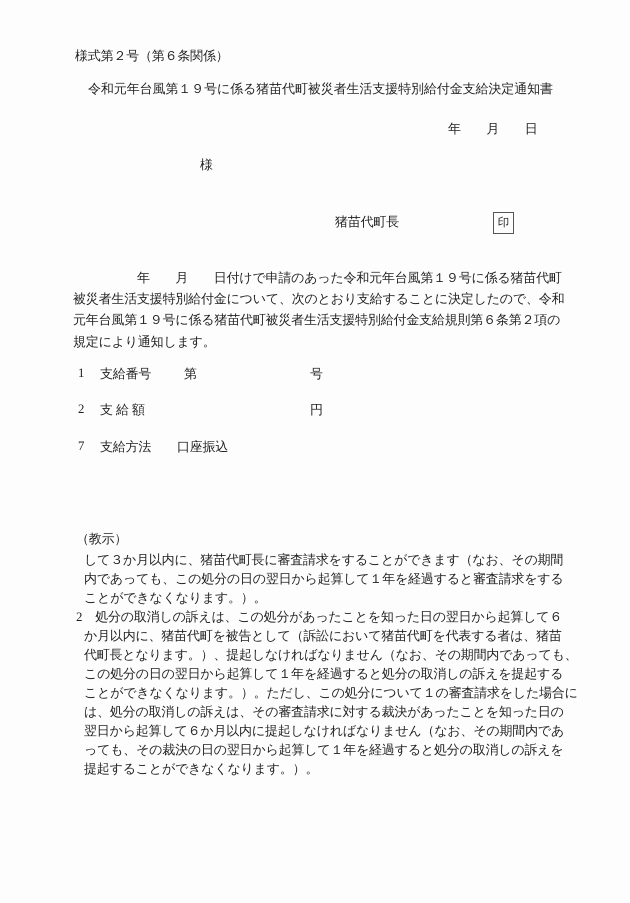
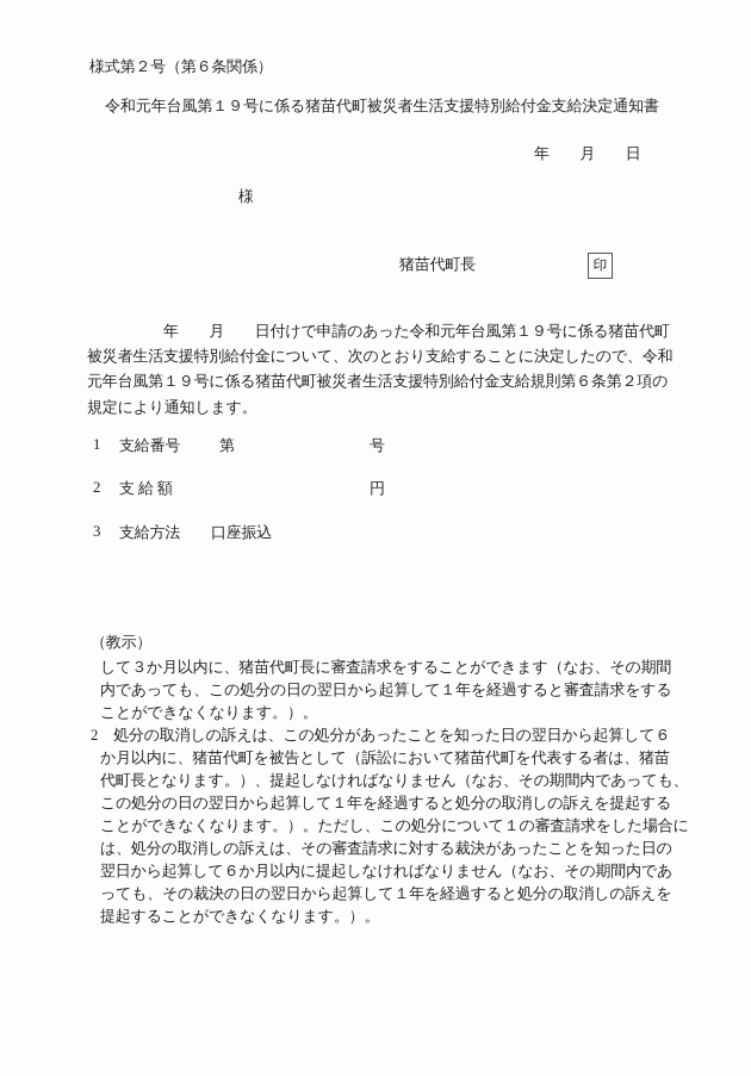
  様式第２号（第６条関係）
  令和元年台風第１９号に係る猪苗代町被災者生活支援特別給付金支給決定通知書
  年 月 日
  様
  猪苗代町長
  印
  年 月 日付けで申請のあった令和元年台風第１９号に係る猪苗代町
  被災者生活支援特別給付金について、次のとおり支給することに決定したので、令和
  元年台風第１９号に係る猪苗代町被災者生活支援特別給付金支給規則第６条第２項の
  規定により通知します。
  1
  支給番号
  第
  号
  2
  支 給 額
  円
- 7
+ 3
  支給方法
  口座振込
  （教示）
  して３か月以内に、猪苗代町長に審査請求をすることができます（なお、その期間
  内であっても、この処分の日の翌日から起算して１年を経過すると審査請求をする
  ことができなくなります。）。
  2 処分の取消しの訴えは、この処分があったことを知った日の翌日から起算して６
  か月以内に、猪苗代町を被告として（訴訟において猪苗代町を代表する者は、猪苗
  代町長となります。）、提起しなければなりません（なお、その期間内であっても、
  この処分の日の翌日から起算して１年を経過すると処分の取消しの訴えを提起する
  ことができなくなります。）。ただし、この処分について１の審査請求をした場合に
  は、処分の取消しの訴えは、その審査請求に対する裁決があったことを知った日の
  翌日から起算して６か月以内に提起しなければなりません（なお、その期間内であ
  っても、その裁決の日の翌日から起算して１年を経過すると処分の取消しの訴えを
  提起することができなくなります。）。
